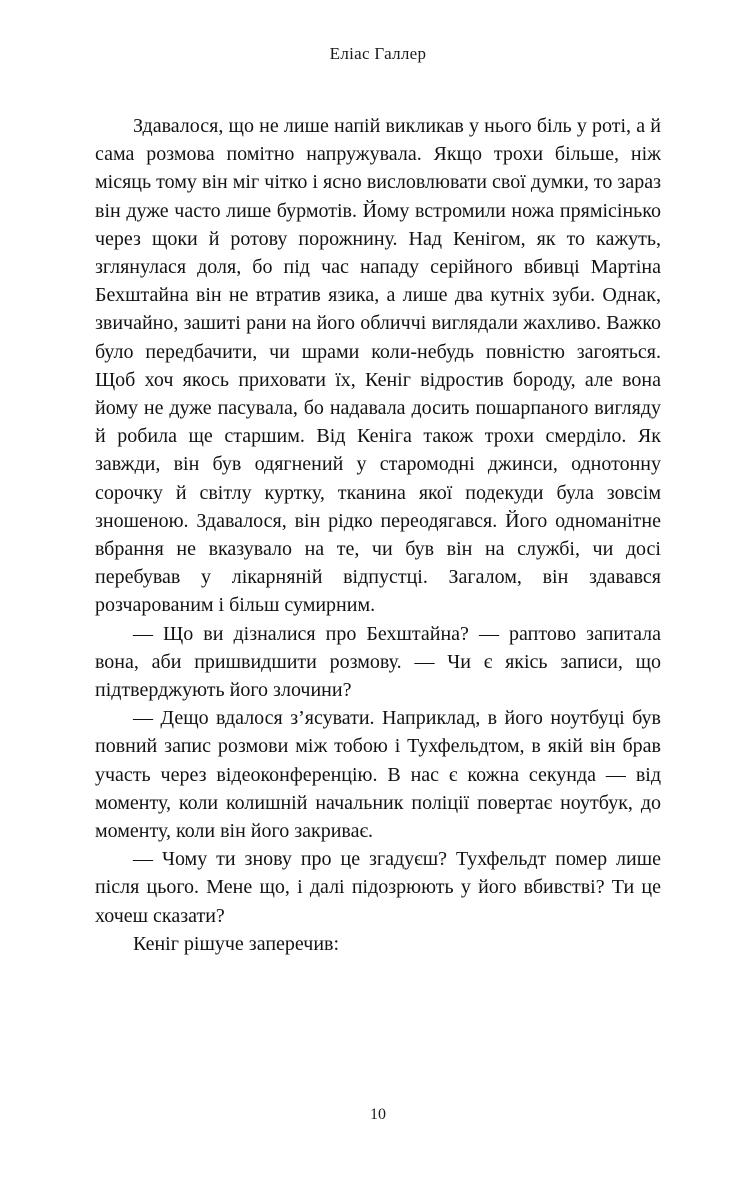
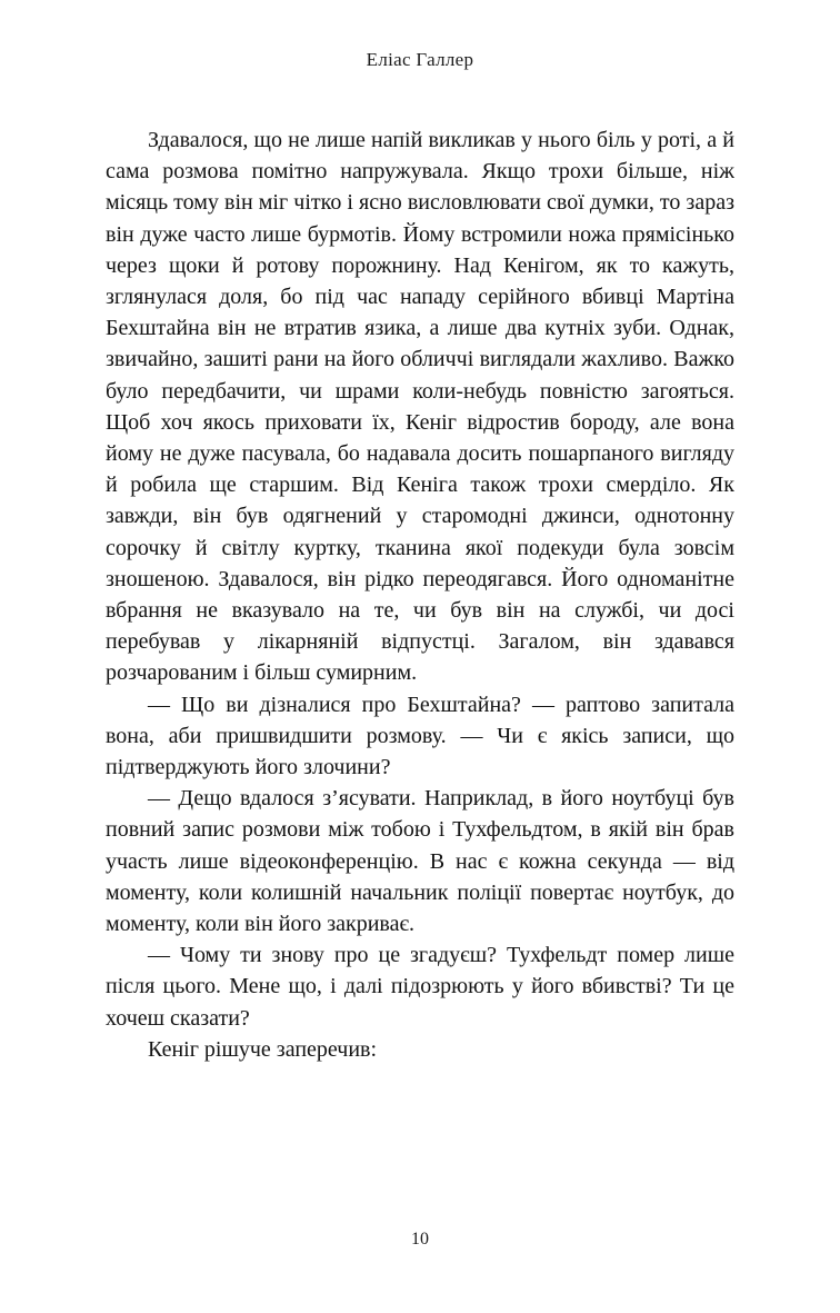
  Еліас Галлер
  Здавалося, що не лише напій викликав у нього біль у роті, а й сама розмова помітно напружувала. Якщо трохи більше, ніж місяць тому він міг чітко і ясно висловлювати свої думки, то зараз він дуже часто лише бурмотів. Йому встромили ножа прямісінько через щоки й ротову порожнину. Над Кенігом, як то кажуть, зглянулася доля, бо під час нападу серійного вбивці Мартіна Бехштайна він не втратив язика, а лише два кутніх зуби. Однак, звичайно, зашиті рани на його обличчі виглядали жахливо. Важко було передбачити, чи шрами коли-небудь повністю загояться. Щоб хоч якось приховати їх, Кеніг відростив бороду, але вона йому не дуже пасувала, бо надавала досить пошарпаного вигляду й робила ще старшим. Від Кеніга також трохи смерділо. Як завжди, він був одягнений у старомодні джинси, однотонну сорочку й світлу куртку, тканина якої подекуди була зовсім зношеною. Здавалося, він рідко переодягався. Його одноманітне вбрання не вказувало на те, чи був він на службі, чи досі перебував у лікарняній відпустці. Загалом, він здавався розчарованим і більш сумирним.
  — Що ви дізналися про Бехштайна? — раптово запитала вона, аби пришвидшити розмову. — Чи є якісь записи, що підтверджують його злочини?
- — Дещо вдалося з’ясувати. Наприклад, в його ноутбуці був повний запис розмови між тобою і Тухфельдтом, в якій він брав участь через відеоконференцію. В нас є кожна секунда — від моменту, коли колишній начальник поліції повертає ноутбук, до моменту, коли він його закриває.
+ — Дещо вдалося з’ясувати. Наприклад, в його ноутбуці був повний запис розмови між тобою і Тухфельдтом, в якій він брав участь лише відеоконференцію. В нас є кожна секунда — від моменту, коли колишній начальник поліції повертає ноутбук, до моменту, коли він його закриває.
  — Чому ти знову про це згадуєш? Тухфельдт помер лише після цього. Мене що, і далі підозрюють у його вбивстві? Ти це хочеш сказати?
  Кеніг рішуче заперечив:
  10
